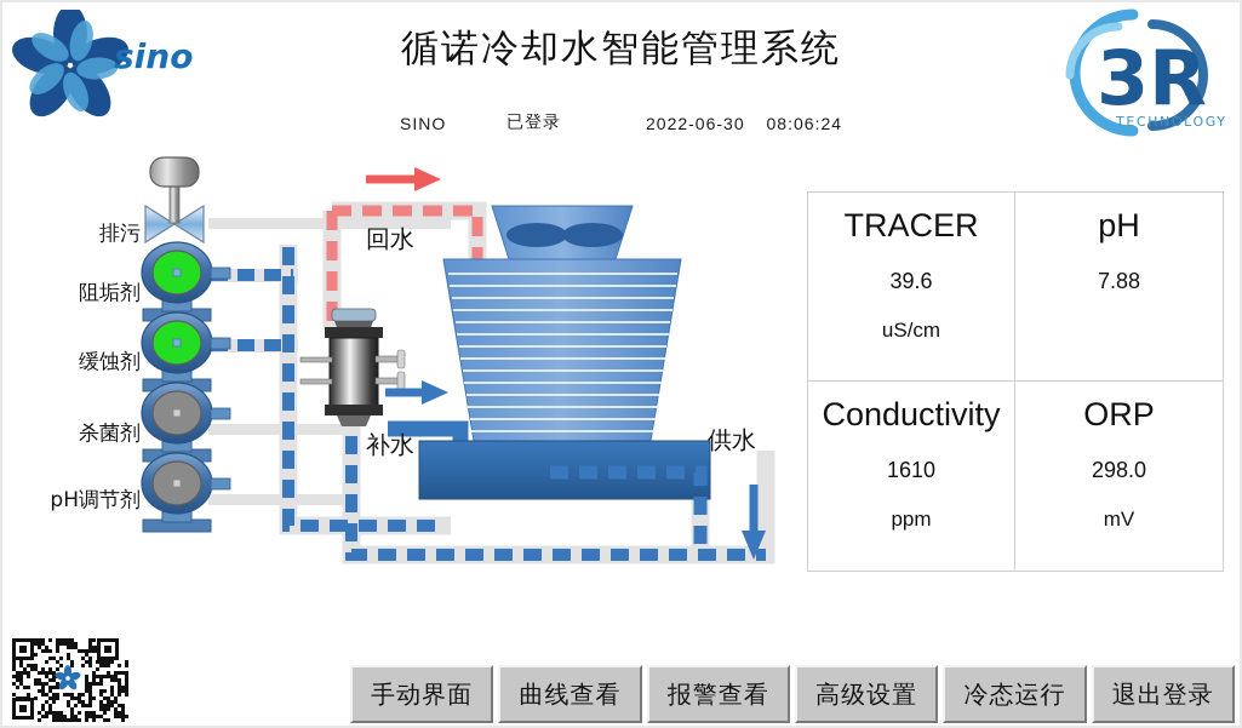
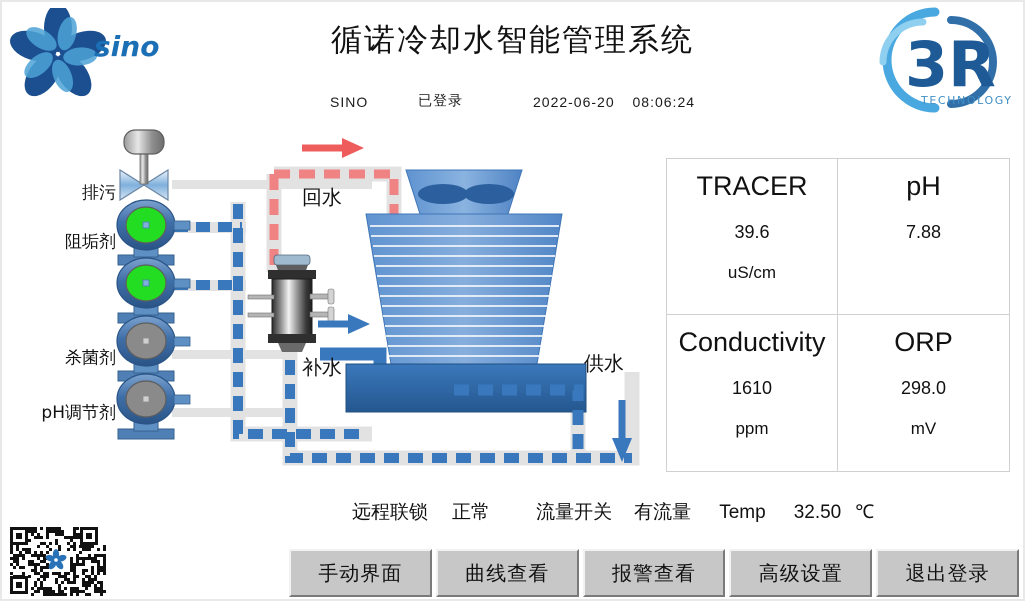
  sino
  循诺冷却水智能管理系统
- SINO 已登录 2022-06-30 08:06:24
+ SINO 已登录 2022-06-20 08:06:24
  3R
  TECHNOLOGY
  排污
  阻垢剂
- 缓蚀剂
  杀菌剂
  pH调节剂
  回水
  补水
  供水
  TRACER
  39.6
  uS/cm
  pH
  7.88
  Conductivity
  1610
  ppm
  ORP
  298.0
  mV
+ 远程联锁 正常 流量开关 有流量 Temp 32.50 ℃
  手动界面
  曲线查看
  报警查看
  高级设置
- 冷态运行
  退出登录
